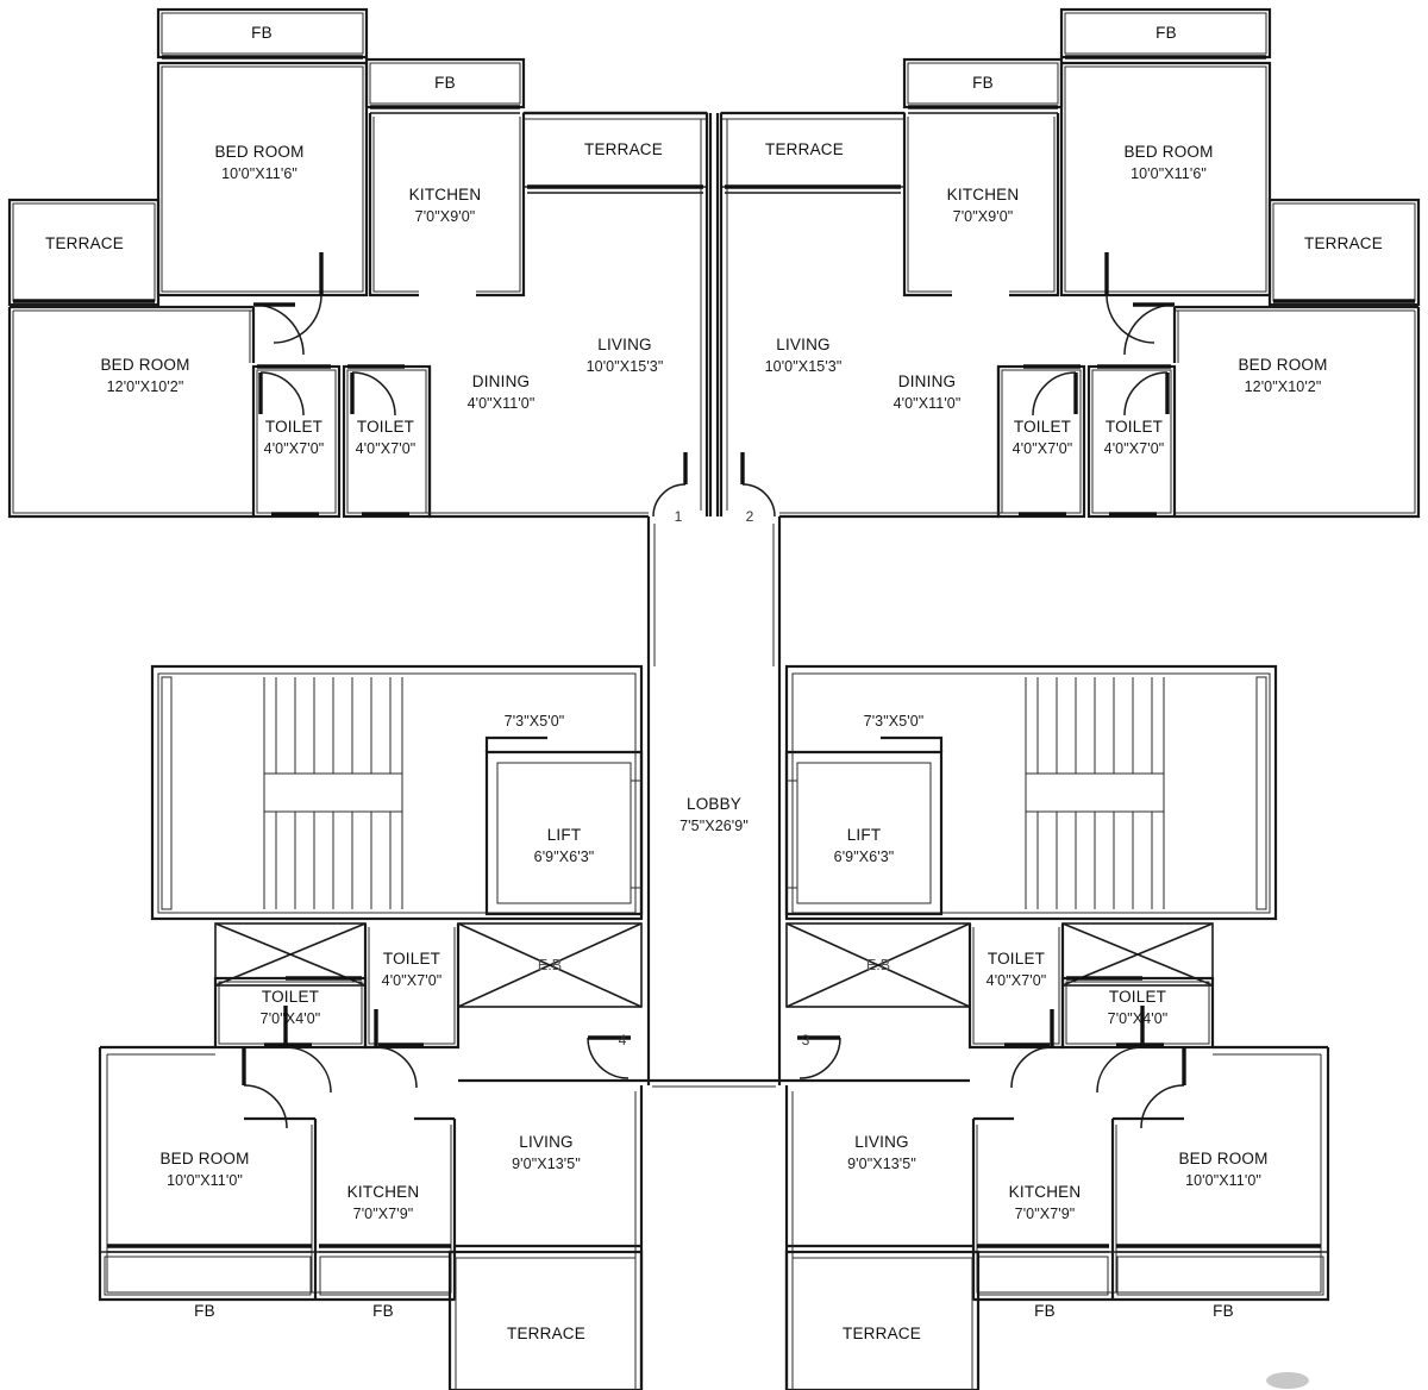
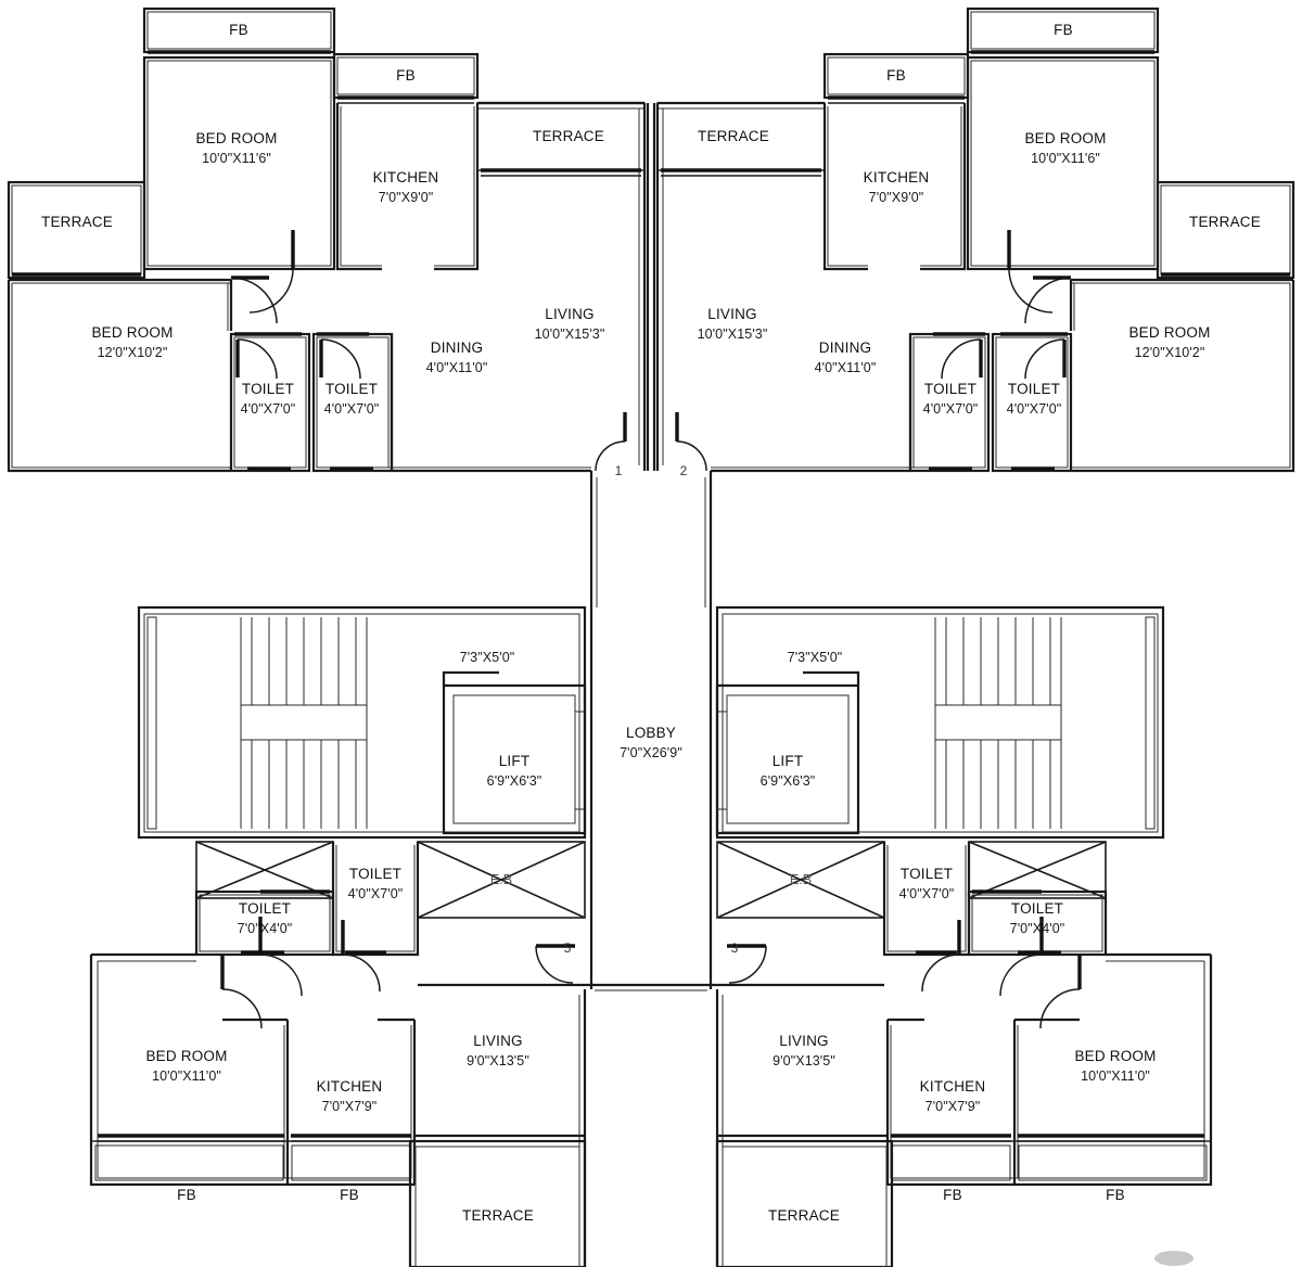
  FB
  BED ROOM
  10'0"X11'6"
  FB
  KITCHEN
  7'0"X9'0"
  TERRACE
  BED ROOM
  12'0"X10'2"
  TOILET
  4'0"X7'0"
  TOILET
  4'0"X7'0"
  DINING
  4'0"X11'0"
  LIVING
  10'0"X15'3"
  TERRACE
  1
  FB
  BED ROOM
  10'0"X11'6"
  FB
  KITCHEN
  7'0"X9'0"
  TERRACE
  BED ROOM
  12'0"X10'2"
  TOILET
  4'0"X7'0"
  TOILET
  4'0"X7'0"
  DINING
  4'0"X11'0"
  LIVING
  10'0"X15'3"
  TERRACE
  2
  7'3"X5'0"
  LIFT
  6'9"X6'3"
  LOBBY
- 7'5"X26'9"
+ 7'0"X26'9"
  7'3"X5'0"
  LIFT
  6'9"X6'3"
  E.B
  E.B
  TOILET
  7'0"X4'0"
  TOILET
  4'0"X7'0"
  BED ROOM
  10'0"X11'0"
  KITCHEN
  7'0"X7'9"
  LIVING
  9'0"X13'5"
  FB
  FB
  TERRACE
- 4
+ 5
  TOILET
  7'0"X4'0"
  TOILET
  4'0"X7'0"
  BED ROOM
  10'0"X11'0"
  KITCHEN
  7'0"X7'9"
  LIVING
  9'0"X13'5"
  FB
  FB
  TERRACE
  3
